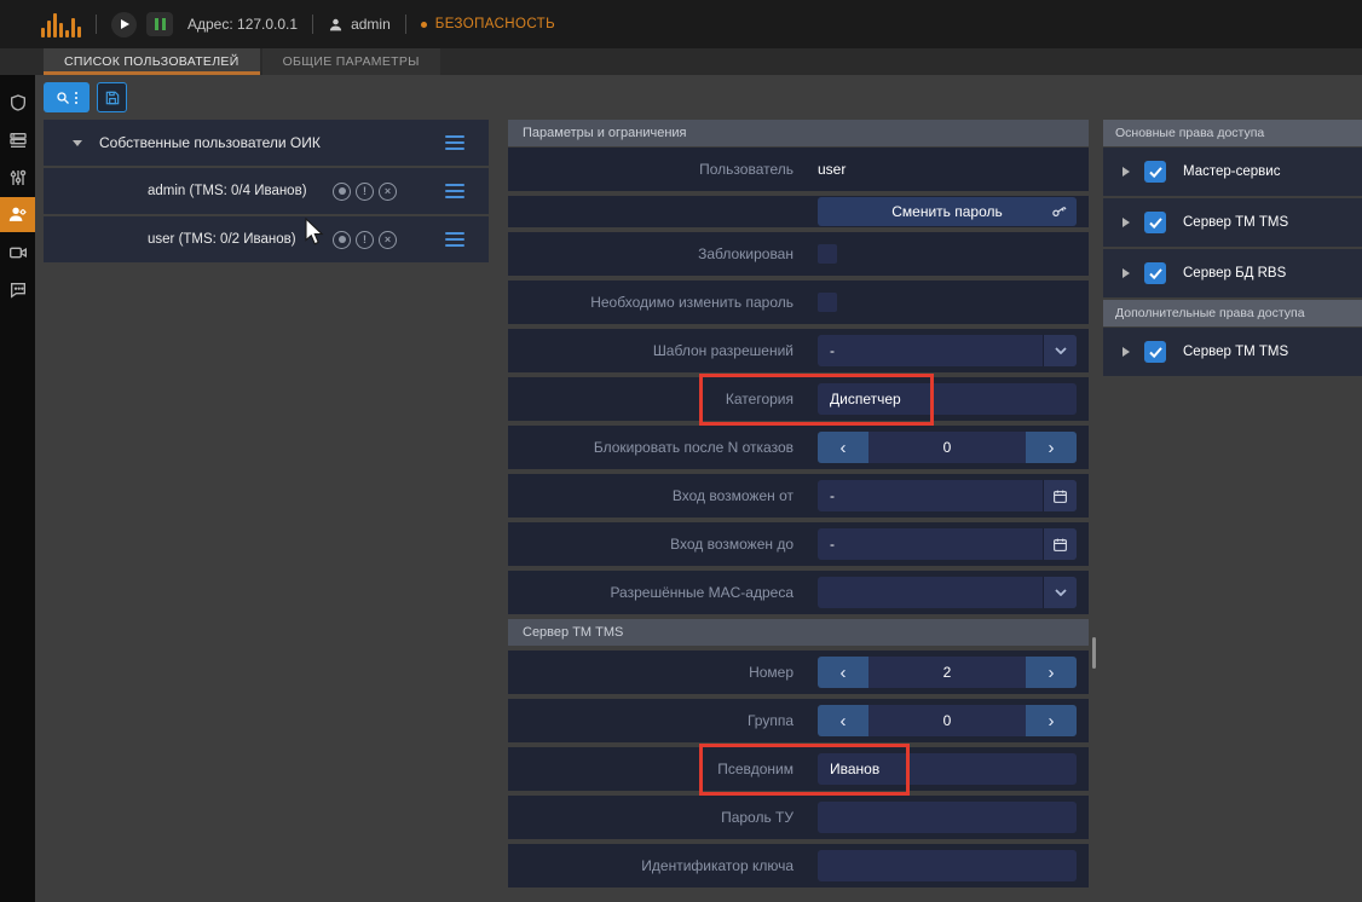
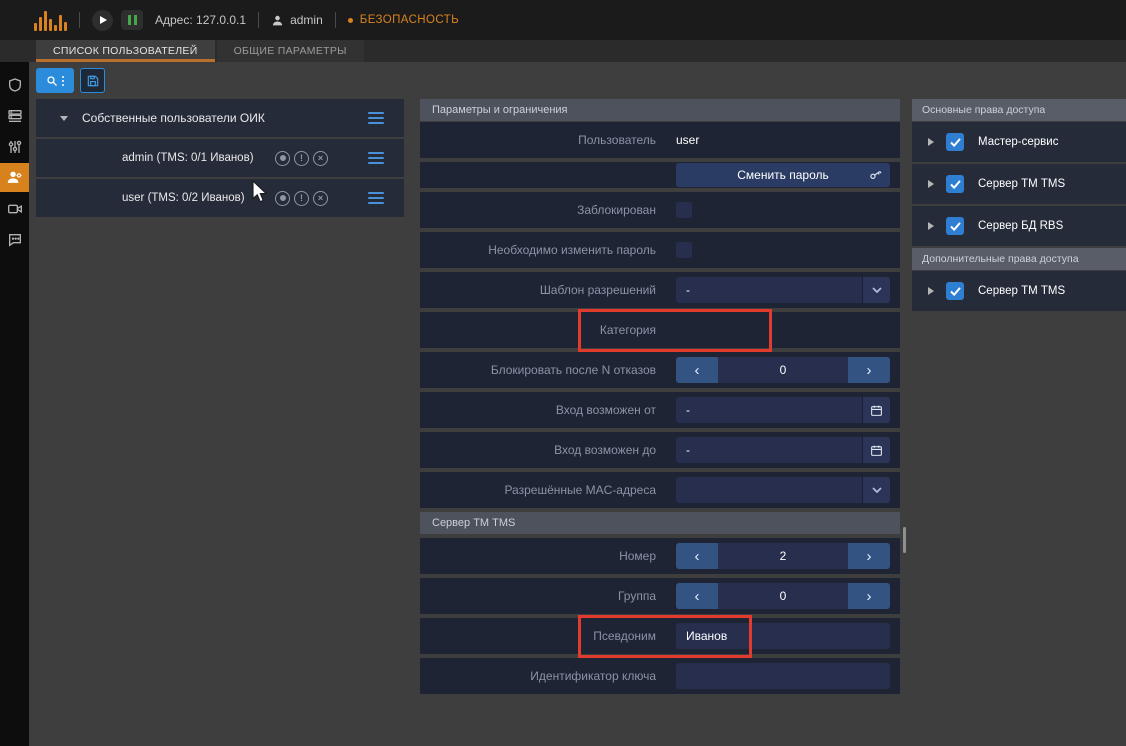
  Адрес: 127.0.0.1
  admin
  БЕЗОПАСНОСТЬ
  СПИСОК ПОЛЬЗОВАТЕЛЕЙ
  ОБЩИЕ ПАРАМЕТРЫ
  Собственные пользователи ОИК
- admin (TMS: 0/4 Иванов)
+ admin (TMS: 0/1 Иванов)
  !
  ×
  user (TMS: 0/2 Иванов)
  !
  ×
  Параметры и ограничения
  Пользователь
  user
  Сменить пароль
  Заблокирован
  Необходимо изменить пароль
  Шаблон разрешений
  -
  Категория
- Диспетчер
  Блокировать после N отказов
  ‹
  0
  ›
  Вход возможен от
  -
  Вход возможен до
  -
  Разрешённые MAC-адреса
  Сервер ТМ TMS
  Номер
  ‹
  2
  ›
  Группа
  ‹
  0
  ›
  Псевдоним
  Иванов
- Пароль ТУ
  Идентификатор ключа
  Основные права доступа
  Мастер-сервис
  Сервер ТМ TMS
  Сервер БД RBS
  Дополнительные права доступа
  Сервер ТМ TMS
